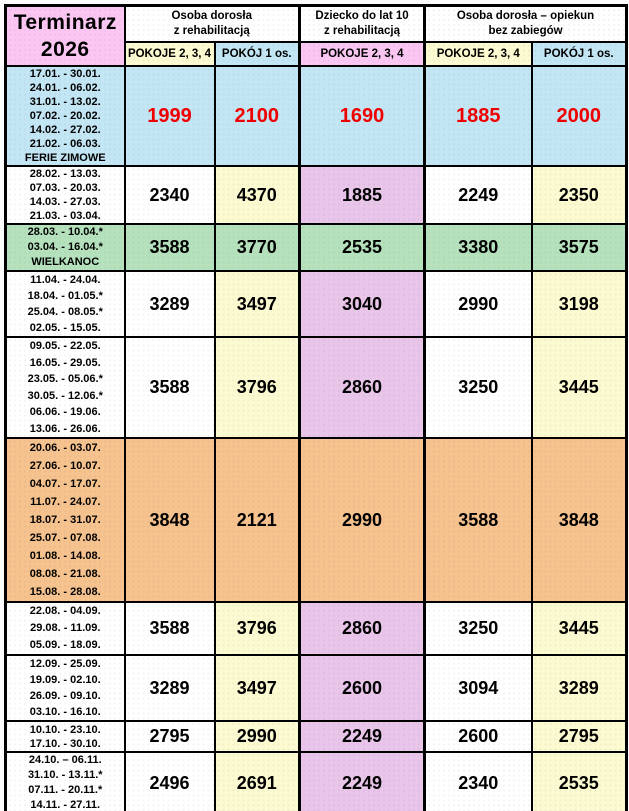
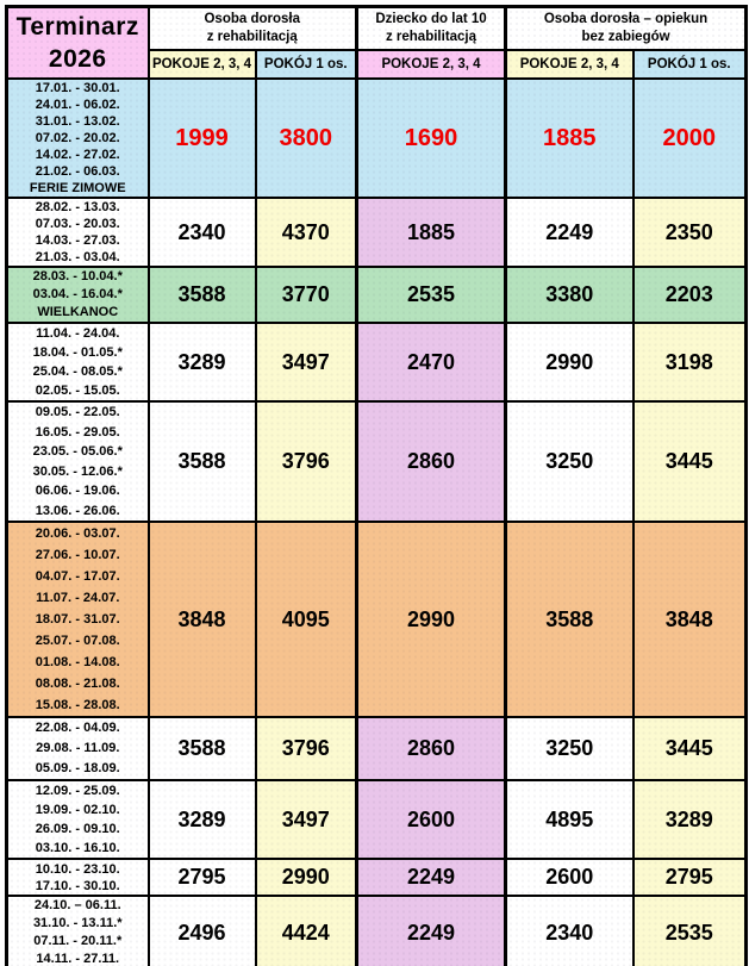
  Terminarz 2026	Osoba dorosła z rehabilitacją	Dziecko do lat 10 z rehabilitacją	Osoba dorosła – opiekun bez zabiegów
  POKOJE 2, 3, 4	POKÓJ 1 os.	POKOJE 2, 3, 4	POKOJE 2, 3, 4	POKÓJ 1 os.
- 17.01. - 30.01. 24.01. - 06.02. 31.01. - 13.02. 07.02. - 20.02. 14.02. - 27.02. 21.02. - 06.03. FERIE ZIMOWE	1999	2100	1690	1885	2000
+ 17.01. - 30.01. 24.01. - 06.02. 31.01. - 13.02. 07.02. - 20.02. 14.02. - 27.02. 21.02. - 06.03. FERIE ZIMOWE	1999	3800	1690	1885	2000
  28.02. - 13.03. 07.03. - 20.03. 14.03. - 27.03. 21.03. - 03.04.	2340	4370	1885	2249	2350
- 28.03. - 10.04.* 03.04. - 16.04.* WIELKANOC	3588	3770	2535	3380	3575
+ 28.03. - 10.04.* 03.04. - 16.04.* WIELKANOC	3588	3770	2535	3380	2203
- 11.04. - 24.04. 18.04. - 01.05.* 25.04. - 08.05.* 02.05. - 15.05.	3289	3497	3040	2990	3198
+ 11.04. - 24.04. 18.04. - 01.05.* 25.04. - 08.05.* 02.05. - 15.05.	3289	3497	2470	2990	3198
  09.05. - 22.05. 16.05. - 29.05. 23.05. - 05.06.* 30.05. - 12.06.* 06.06. - 19.06. 13.06. - 26.06.	3588	3796	2860	3250	3445
- 20.06. - 03.07. 27.06. - 10.07. 04.07. - 17.07. 11.07. - 24.07. 18.07. - 31.07. 25.07. - 07.08. 01.08. - 14.08. 08.08. - 21.08. 15.08. - 28.08.	3848	2121	2990	3588	3848
+ 20.06. - 03.07. 27.06. - 10.07. 04.07. - 17.07. 11.07. - 24.07. 18.07. - 31.07. 25.07. - 07.08. 01.08. - 14.08. 08.08. - 21.08. 15.08. - 28.08.	3848	4095	2990	3588	3848
  22.08. - 04.09. 29.08. - 11.09. 05.09. - 18.09.	3588	3796	2860	3250	3445
- 12.09. - 25.09. 19.09. - 02.10. 26.09. - 09.10. 03.10. - 16.10.	3289	3497	2600	3094	3289
+ 12.09. - 25.09. 19.09. - 02.10. 26.09. - 09.10. 03.10. - 16.10.	3289	3497	2600	4895	3289
  10.10. - 23.10. 17.10. - 30.10.	2795	2990	2249	2600	2795
- 24.10. – 06.11. 31.10. - 13.11.* 07.11. - 20.11.* 14.11. - 27.11.	2496	2691	2249	2340	2535
+ 24.10. – 06.11. 31.10. - 13.11.* 07.11. - 20.11.* 14.11. - 27.11.	2496	4424	2249	2340	2535
